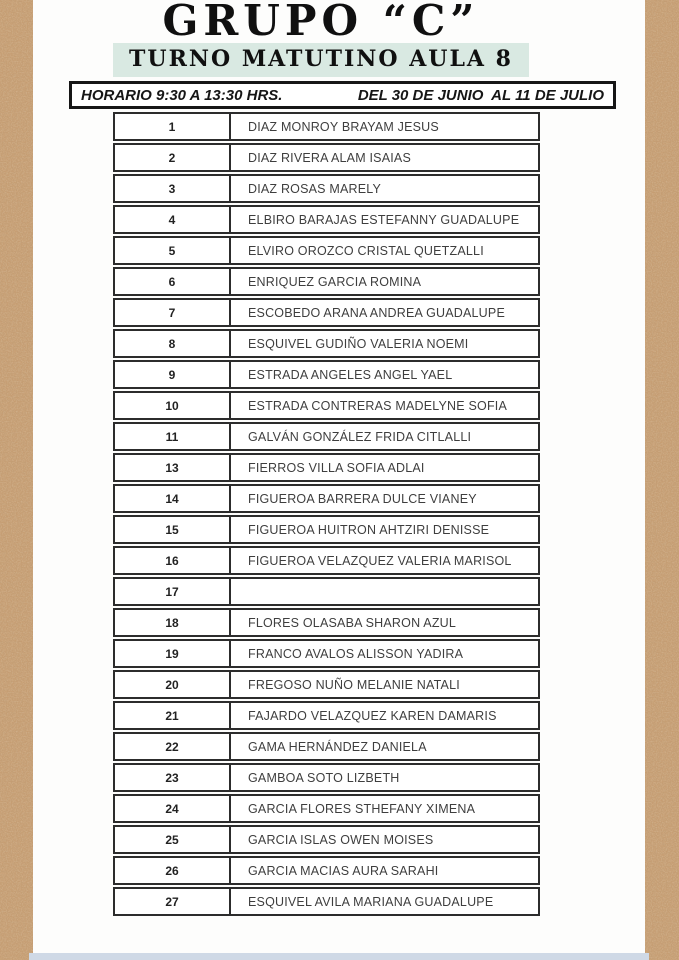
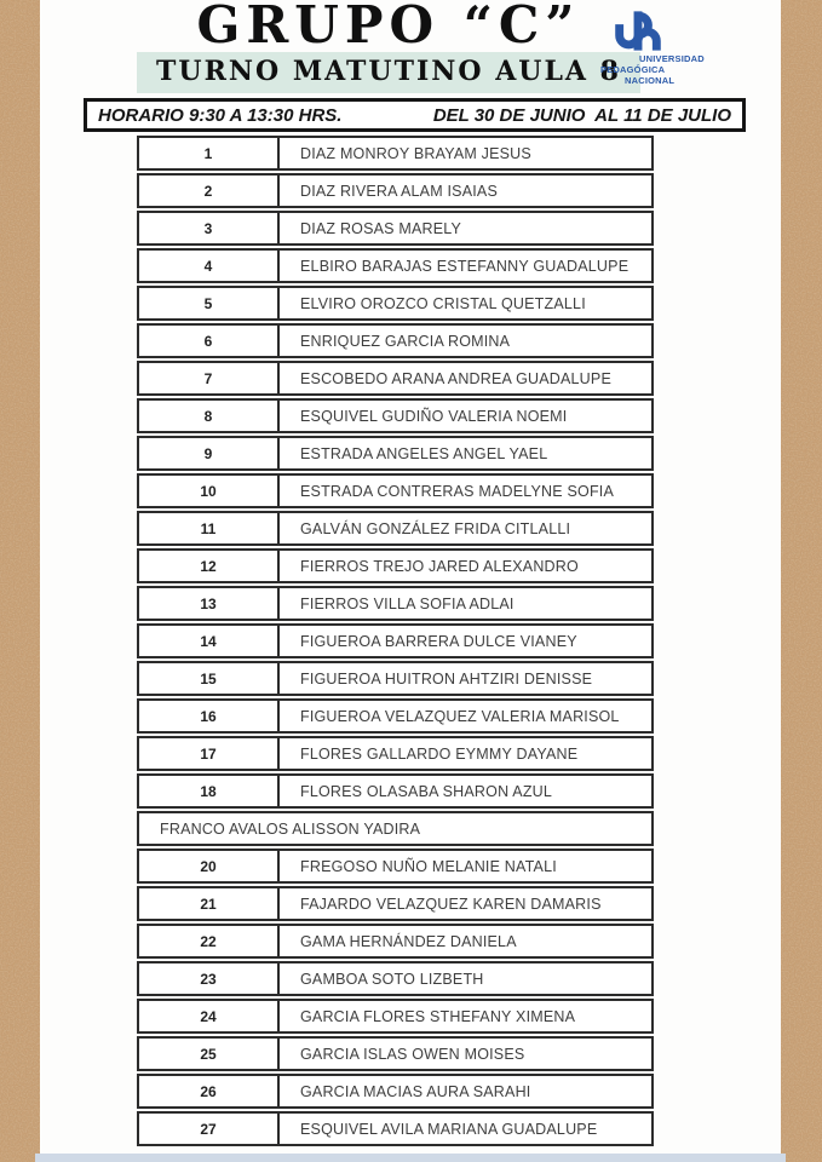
  GRUPO “C”
  TURNO MATUTINO AULA 8
+ UNIVERSIDAD
+ PEDAGÓGICA
+ NACIONAL
  HORARIO 9:30 A 13:30 HRS.
  DEL 30 DE JUNIO AL 11 DE JULIO
  1
  DIAZ MONROY BRAYAM JESUS
  2
  DIAZ RIVERA ALAM ISAIAS
  3
  DIAZ ROSAS MARELY
  4
  ELBIRO BARAJAS ESTEFANNY GUADALUPE
  5
  ELVIRO OROZCO CRISTAL QUETZALLI
  6
  ENRIQUEZ GARCIA ROMINA
  7
  ESCOBEDO ARANA ANDREA GUADALUPE
  8
  ESQUIVEL GUDIÑO VALERIA NOEMI
  9
  ESTRADA ANGELES ANGEL YAEL
  10
  ESTRADA CONTRERAS MADELYNE SOFIA
  11
  GALVÁN GONZÁLEZ FRIDA CITLALLI
+ 12
+ FIERROS TREJO JARED ALEXANDRO
  13
  FIERROS VILLA SOFIA ADLAI
  14
  FIGUEROA BARRERA DULCE VIANEY
  15
  FIGUEROA HUITRON AHTZIRI DENISSE
  16
  FIGUEROA VELAZQUEZ VALERIA MARISOL
  17
+ FLORES GALLARDO EYMMY DAYANE
  18
  FLORES OLASABA SHARON AZUL
- 19
  FRANCO AVALOS ALISSON YADIRA
  20
  FREGOSO NUÑO MELANIE NATALI
  21
  FAJARDO VELAZQUEZ KAREN DAMARIS
  22
  GAMA HERNÁNDEZ DANIELA
  23
  GAMBOA SOTO LIZBETH
  24
  GARCIA FLORES STHEFANY XIMENA
  25
  GARCIA ISLAS OWEN MOISES
  26
  GARCIA MACIAS AURA SARAHI
  27
  ESQUIVEL AVILA MARIANA GUADALUPE
